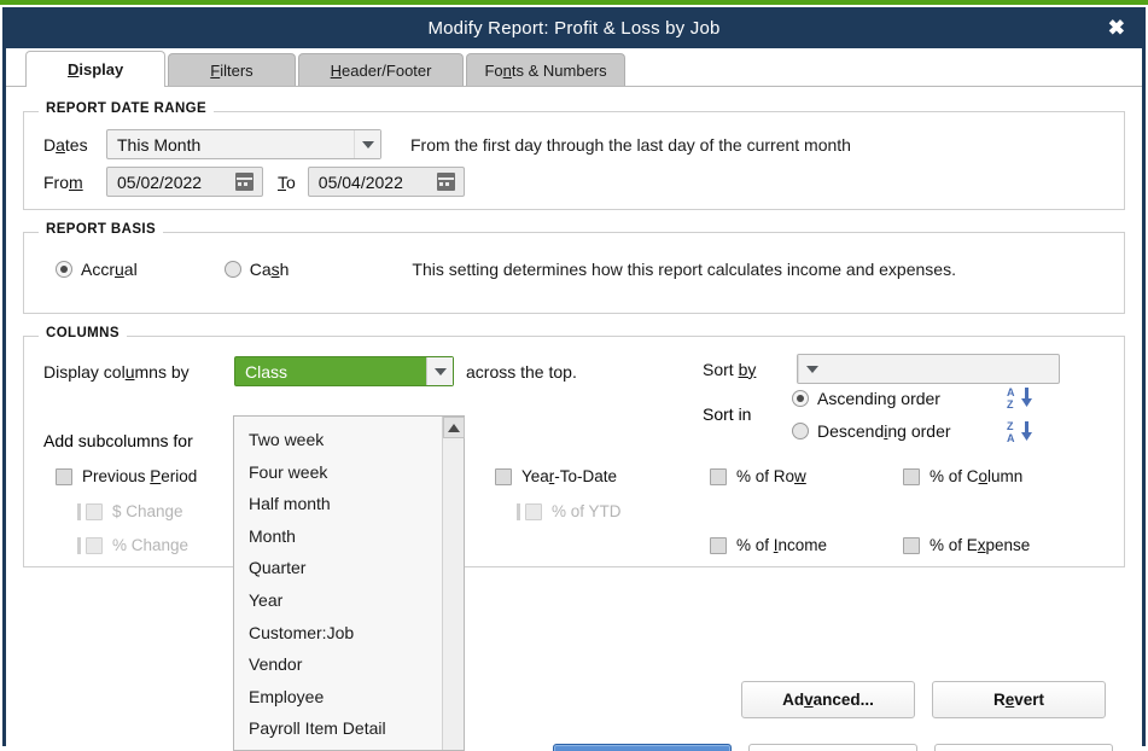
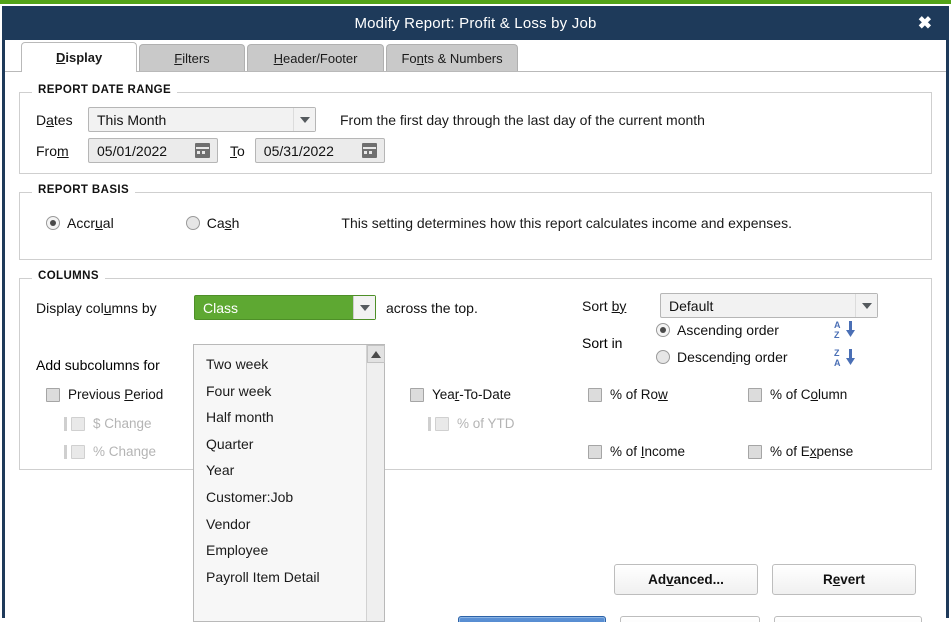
  Modify Report: Profit & Loss by Job
  ✖
  Display
  Filters
  Header/Footer
  Fonts & Numbers
  REPORT DATE RANGE
  Dates
  This Month
  From the first day through the last day of the current month
  From
- 05/02/2022
+ 05/01/2022
  To
- 05/04/2022
+ 05/31/2022
  REPORT BASIS
  Accrual
  Cash
  This setting determines how this report calculates income and expenses.
  COLUMNS
  Display columns by
  Class
  across the top.
  Add subcolumns for
  Previous Period
  $ Change
  % Change
  Year-To-Date
  % of YTD
  % of Row
  % of Income
  % of Column
  % of Expense
  Sort by
+ Default
  Sort in
  Ascending order
  Descending order
  A
  Z
  Z
  A
  Advanced...
  Revert
  Two week
  Four week
  Half month
- Month
  Quarter
  Year
  Customer:Job
  Vendor
  Employee
  Payroll Item Detail
